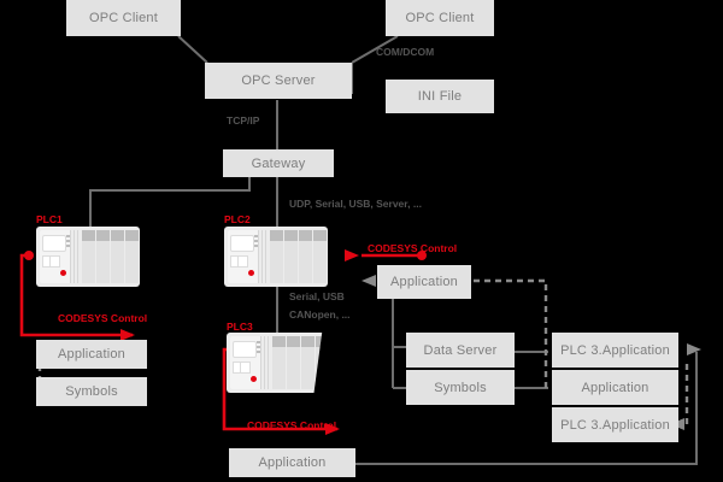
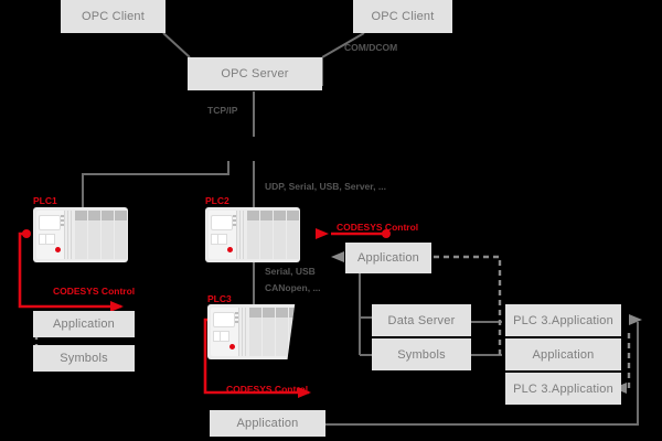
  OPC Client
  OPC Client
  OPC Server
- INI File
- Gateway
  COM/DCOM
  TCP/IP
  UDP, Serial, USB, Server, ...
  Serial, USB
  CANopen, ...
  PLC1
  CODESYS Control
  Application
  Symbols
  PLC2
  CODESYS Control
  Application
  PLC3
  CODESYS Control
  Application
  Data Server
  Symbols
  PLC 3.Application
  Application
  PLC 3.Application
